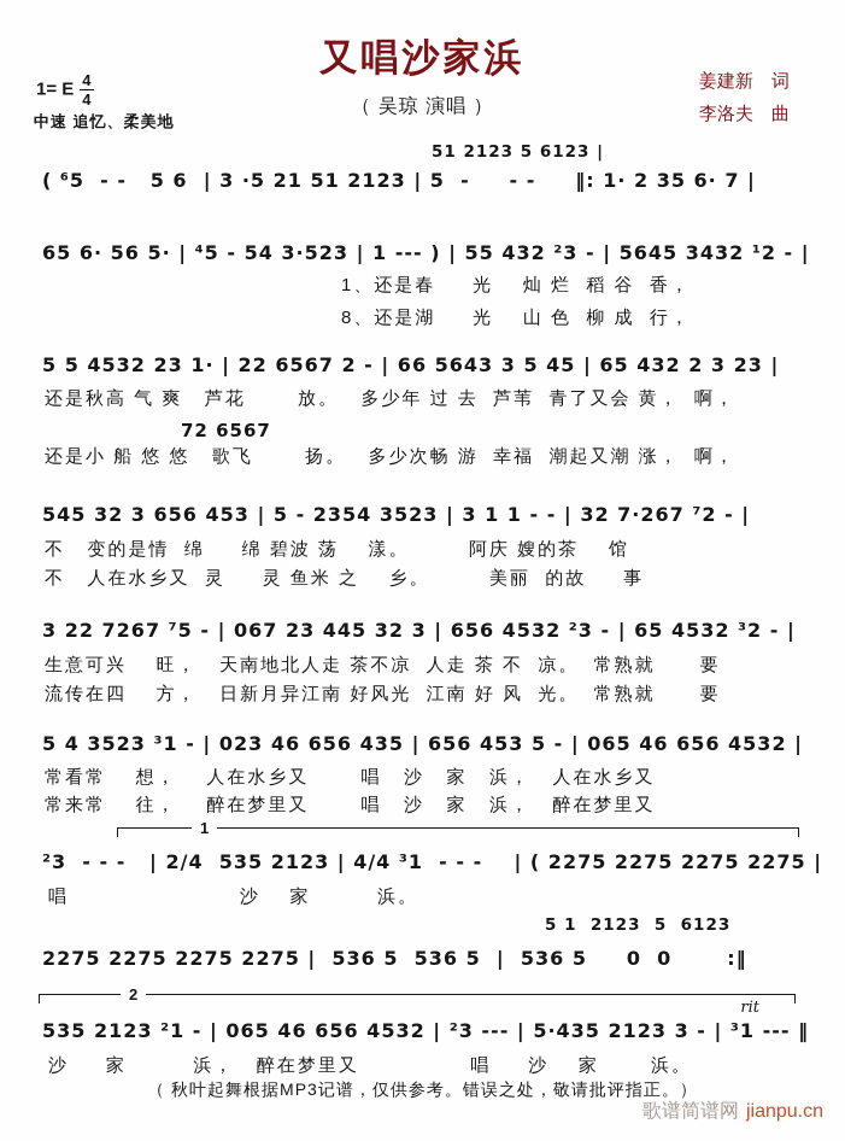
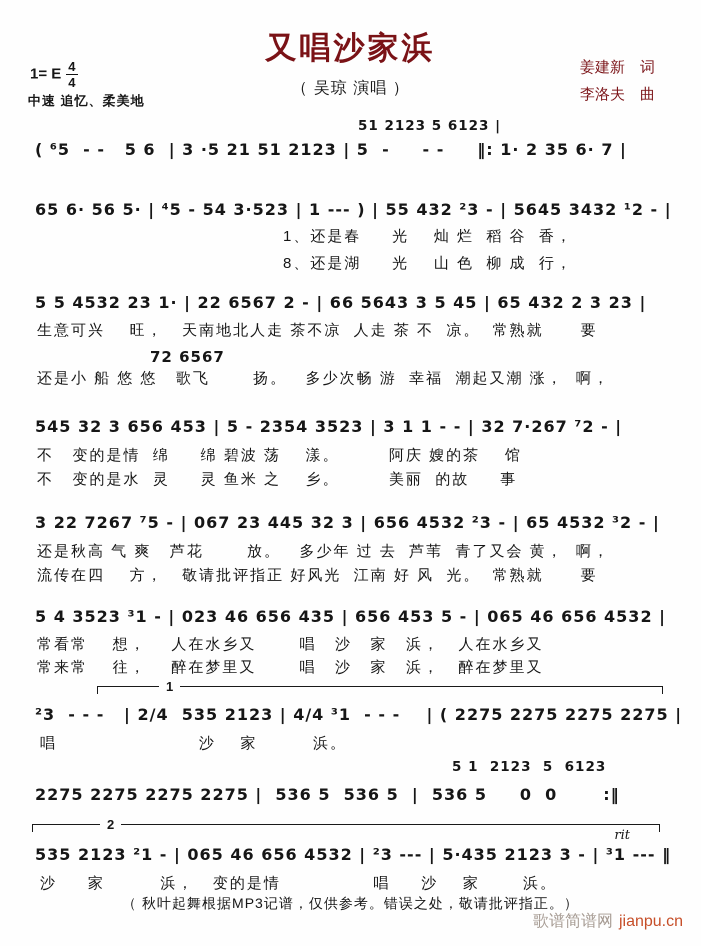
  又唱沙家浜
  （ 吴琼 演唱 ）
  姜建新 词
  李洛夫 曲
  1= E
  4
  4
  中速 追忆、柔美地
  51 2123 5 6123 |
  ( ⁶5 - - 5 6 | 3 ·5 21 51 2123 | 5 - - - ‖: 1· 2 35 6· 7 |
  65 6· 56 5· | ⁴5 - 54 3·523 | 1 --- ) | 55 432 ²3 - | 5645 3432 ¹2 - |
  1、还是春 光 灿 烂 稻 谷 香，
  8、还是湖 光 山 色 柳 成 行，
  5 5 4532 23 1· | 22 6567 2 - | 66 5643 3 5 45 | 65 432 2 3 23 |
- 还是秋高 气 爽 芦花 放。 多少年 过 去 芦苇 青了又会 黄， 啊，
+ 生意可兴 旺， 天南地北人走 茶不凉 人走 茶 不 凉。 常熟就 要
  72 6567
  还是小 船 悠 悠 歌飞 扬。 多少次畅 游 幸福 潮起又潮 涨， 啊，
  545 32 3 656 453 | 5 - 2354 3523 | 3 1 1 - - | 32 7·267 ⁷2 - |
  不 变的是情 绵 绵 碧波 荡 漾。 阿庆 嫂的茶 馆
- 不 人在水乡又 灵 灵 鱼米 之 乡。 美丽 的故 事
+ 不 变的是水 灵 灵 鱼米 之 乡。 美丽 的故 事
  3 22 7267 ⁷5 - | 067 23 445 32 3 | 656 4532 ²3 - | 65 4532 ³2 - |
- 生意可兴 旺， 天南地北人走 茶不凉 人走 茶 不 凉。 常熟就 要
+ 还是秋高 气 爽 芦花 放。 多少年 过 去 芦苇 青了又会 黄， 啊，
- 流传在四 方， 日新月异江南 好风光 江南 好 风 光。 常熟就 要
+ 流传在四 方， 敬请批评指正 好风光 江南 好 风 光。 常熟就 要
  5 4 3523 ³1 - | 023 46 656 435 | 656 453 5 - | 065 46 656 4532 |
  常看常 想， 人在水乡又 唱 沙 家 浜， 人在水乡又
  常来常 往， 醉在梦里又 唱 沙 家 浜， 醉在梦里又
  1
  ²3 - - - | 2/4 535 2123 | 4/4 ³1 - - - | ( 2275 2275 2275 2275 |
  唱 沙 家 浜。
  5 1 2123 5 6123
  2275 2275 2275 2275 | 536 5 536 5 | 536 5 0 0 :‖
  2
  rit
  535 2123 ²1 - | 065 46 656 4532 | ²3 --- | 5·435 2123 3 - | ³1 --- ‖
- 沙 家 浜， 醉在梦里又 唱 沙 家 浜。
+ 沙 家 浜， 变的是情 唱 沙 家 浜。
  （ 秋叶起舞根据MP3记谱，仅供参考。错误之处，敬请批评指正。）
  歌谱简谱网 jianpu.cn
